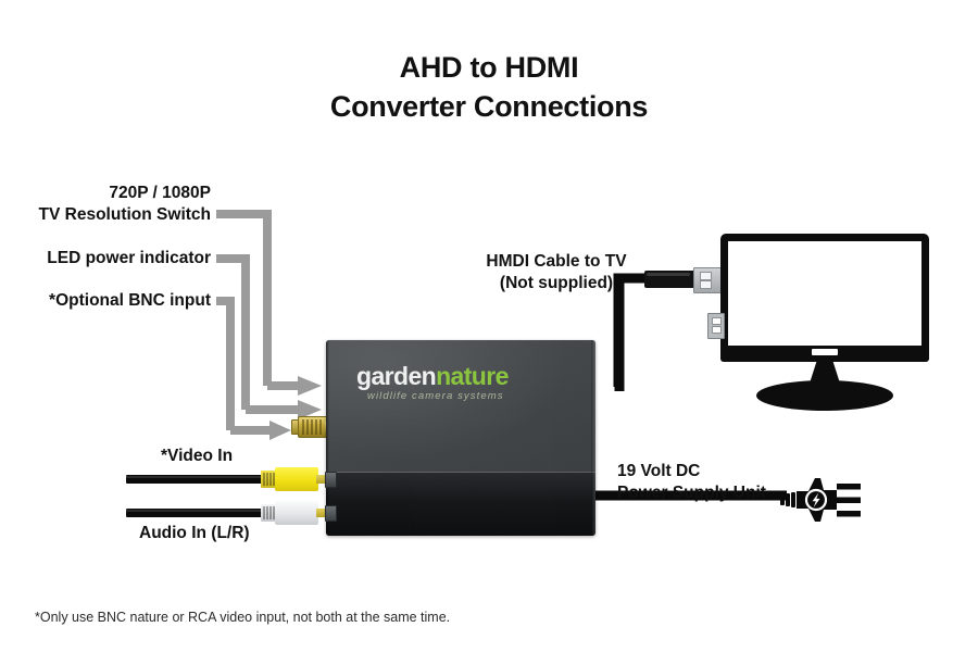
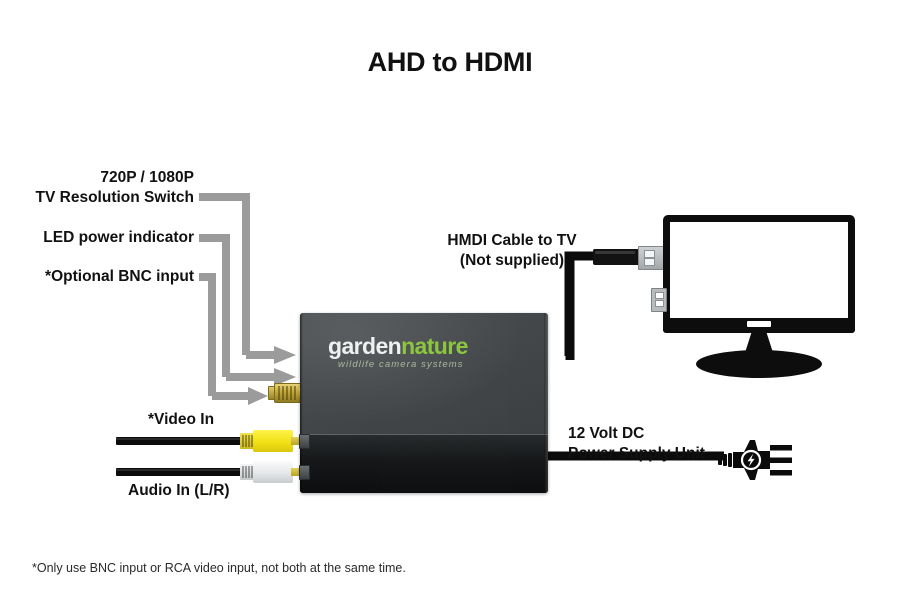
  AHD to HDMI
- Converter Connections
  720P / 1080P
  TV Resolution Switch
  LED power indicator
  *Optional BNC input
  HMDI Cable to TV
  (Not supplied)
- 19 Volt DC
+ 12 Volt DC
  Power Supply Unit
  *Video In
  Audio In (L/R)
  gardennature
  wildlife camera systems
- *Only use BNC nature or RCA video input, not both at the same time.
+ *Only use BNC input or RCA video input, not both at the same time.
